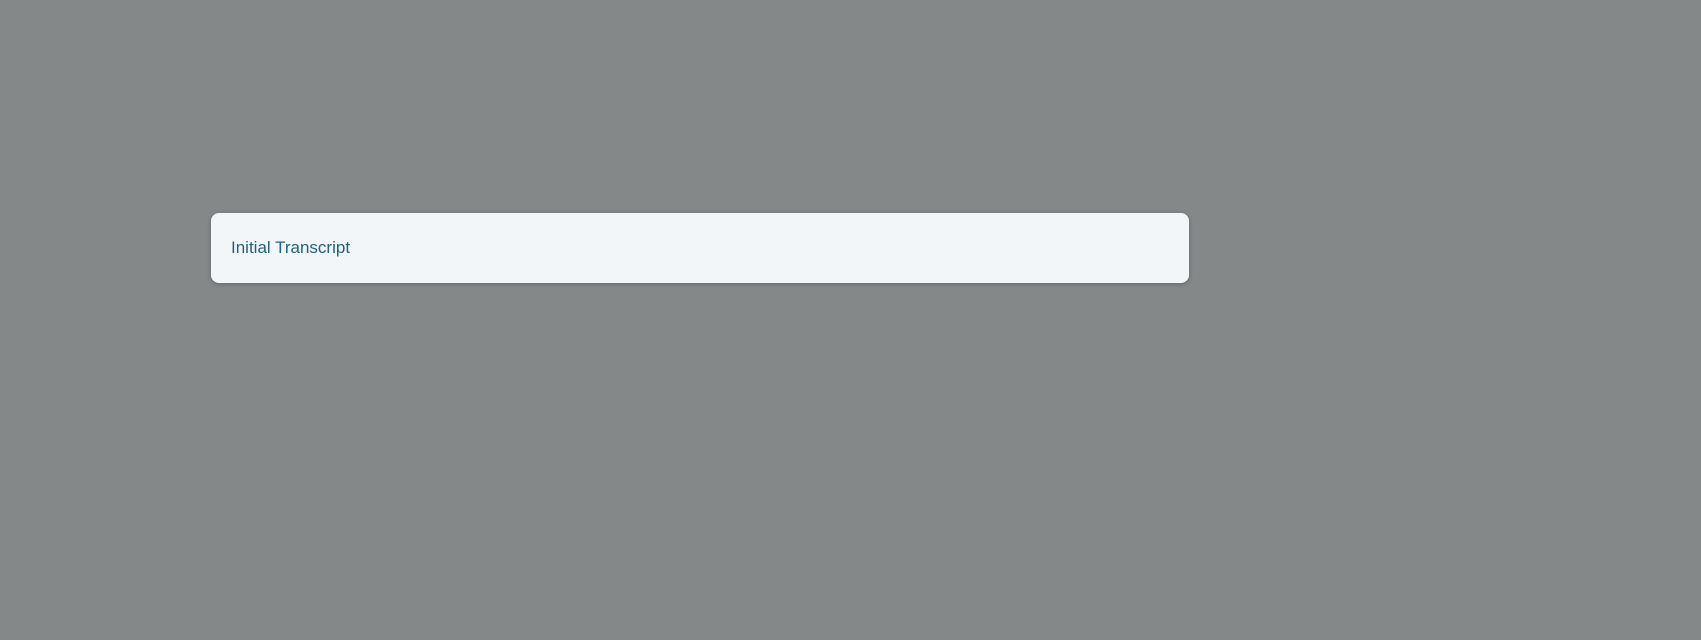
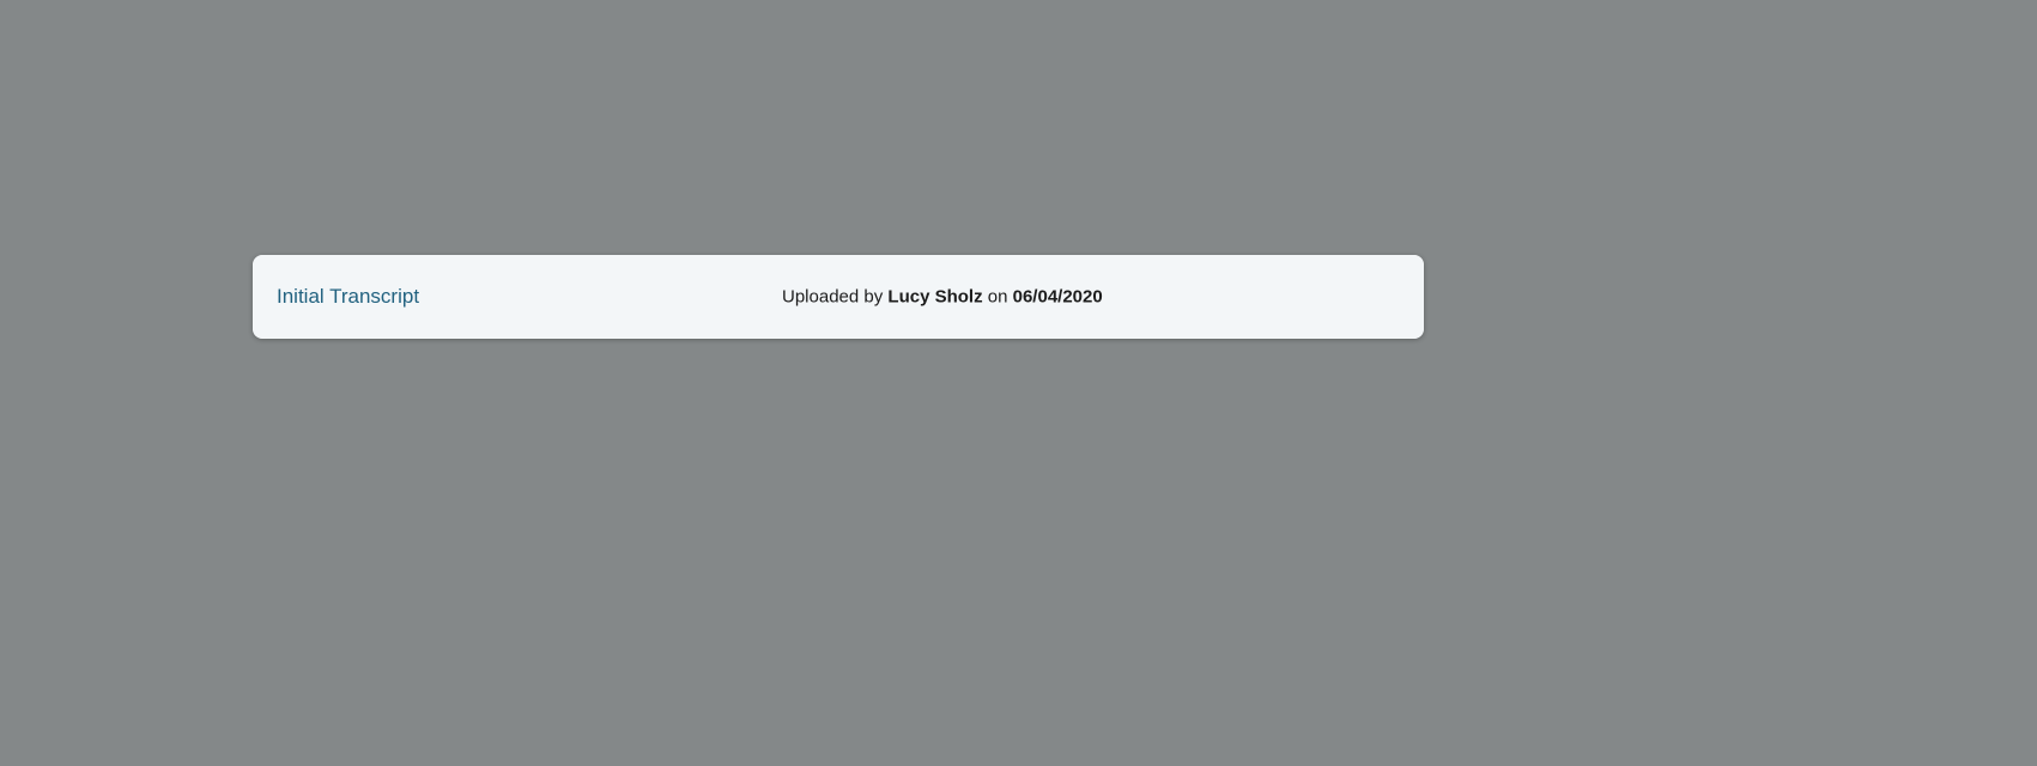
  Initial Transcript
+ Uploaded by Lucy Sholz on 06/04/2020
